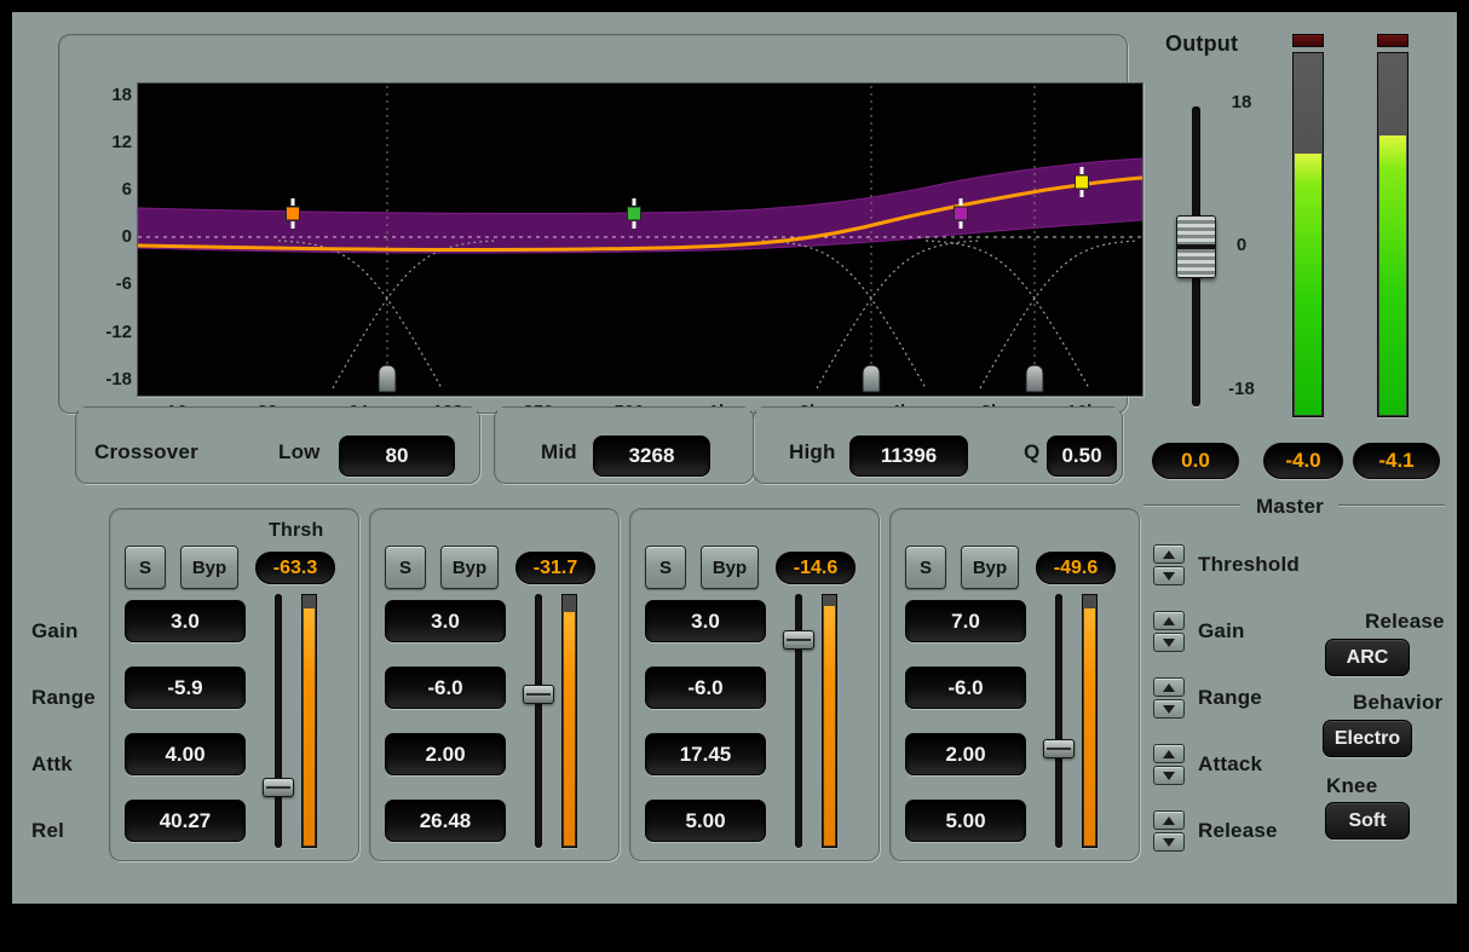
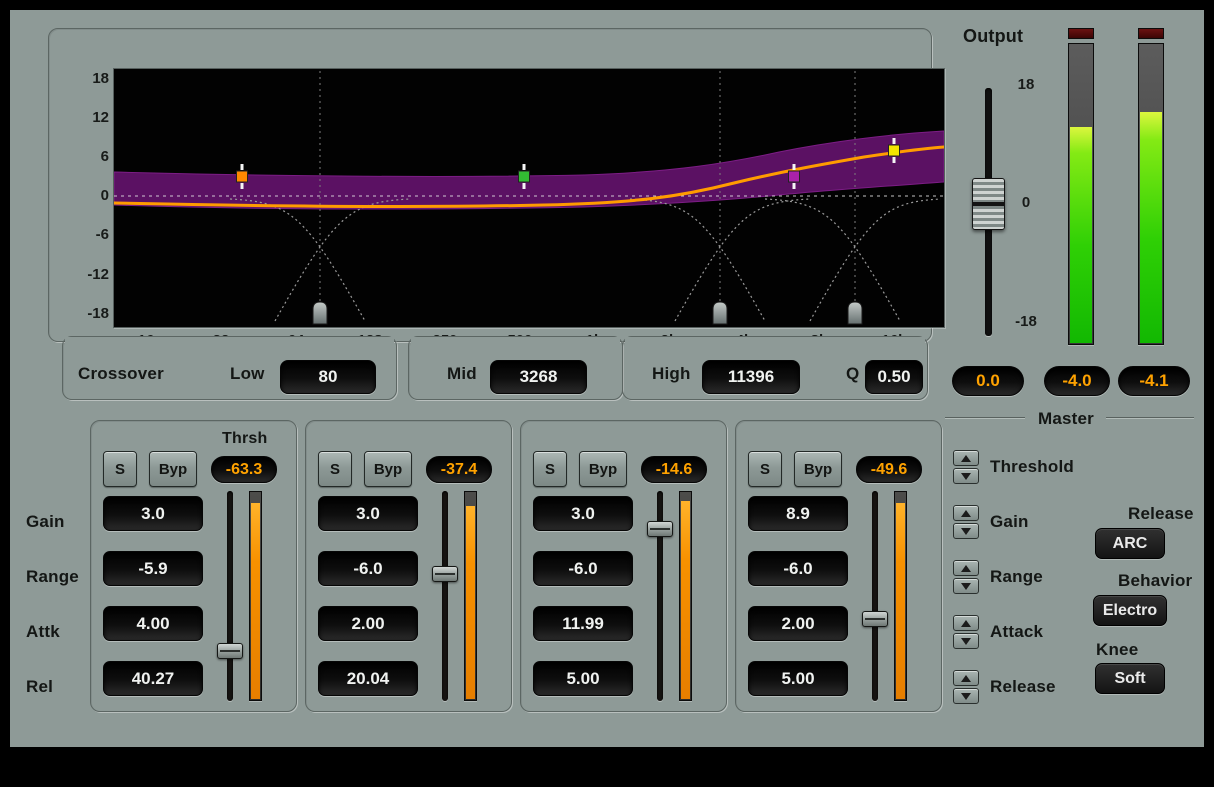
  18
  12
  6
  0
  -6
  -12
  -18
  Crossover
  Low
  80
  Mid
  3268
  High
  11396
  Q
  0.50
  Output
  18
  0
  -18
  0.0
  -4.0
  -4.1
  Thrsh
  Gain
  Range
  Attk
  Rel
  S
  Byp
  -63.3
  3.0
  -5.9
  4.00
  40.27
  S
  Byp
- -31.7
+ -37.4
  3.0
  -6.0
  2.00
- 26.48
+ 20.04
  S
  Byp
  -14.6
  3.0
  -6.0
- 17.45
+ 11.99
  5.00
  S
  Byp
  -49.6
- 7.0
+ 8.9
  -6.0
  2.00
  5.00
  Master
  Threshold
  Gain
  Range
  Attack
  Release
  Release
  ARC
  Behavior
  Electro
  Knee
  Soft
